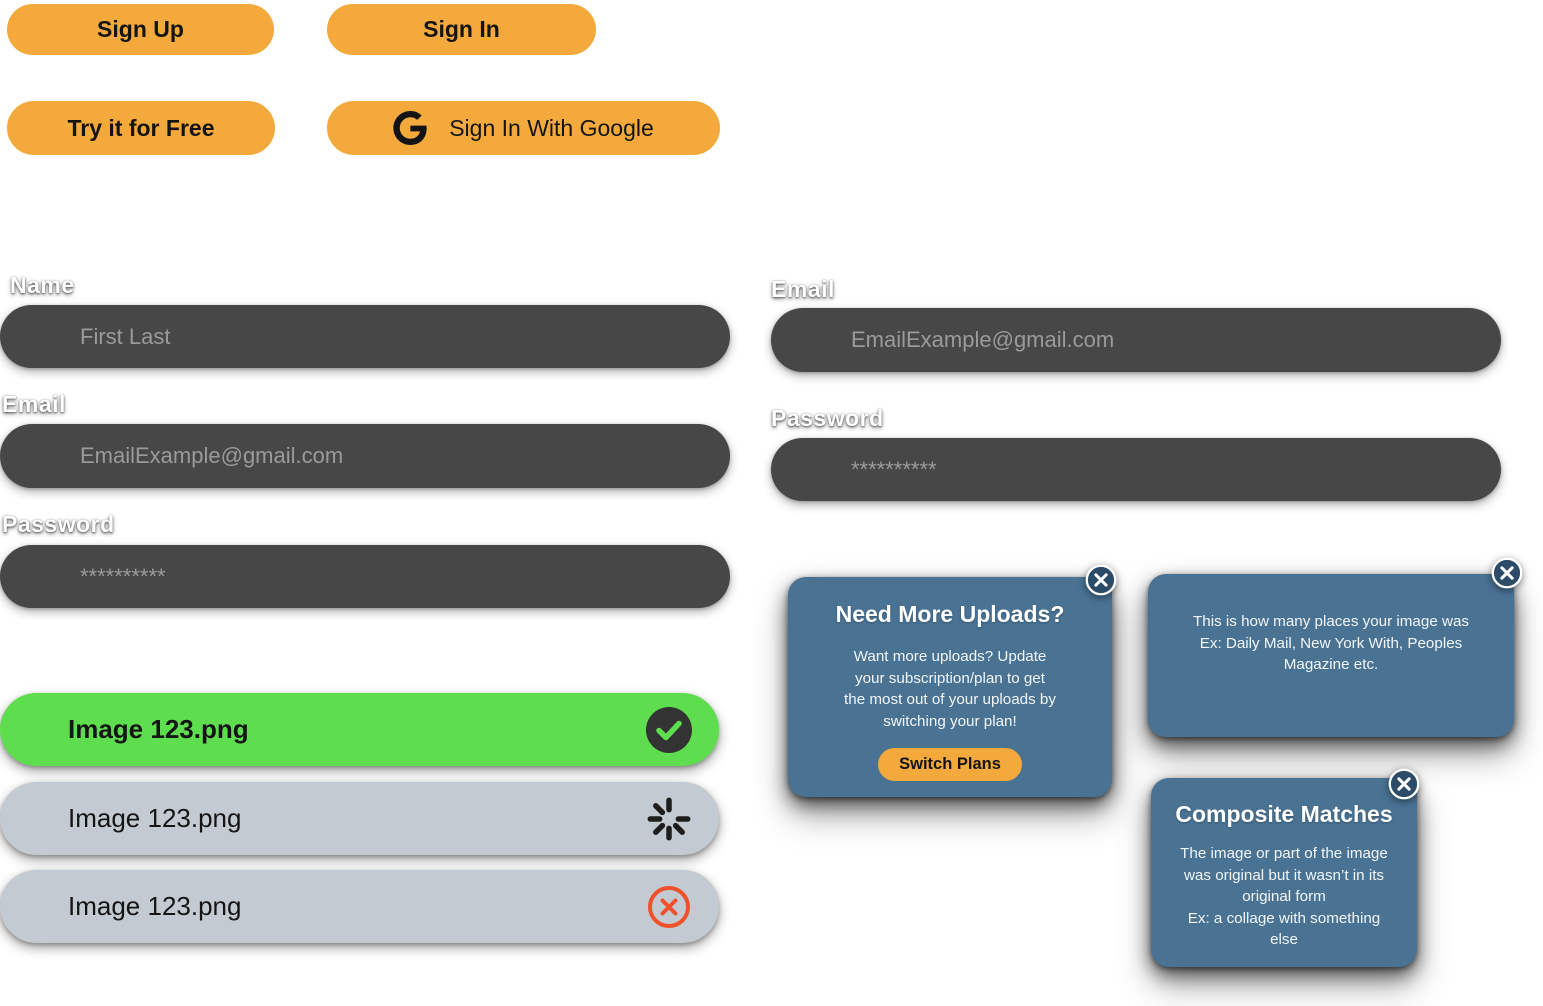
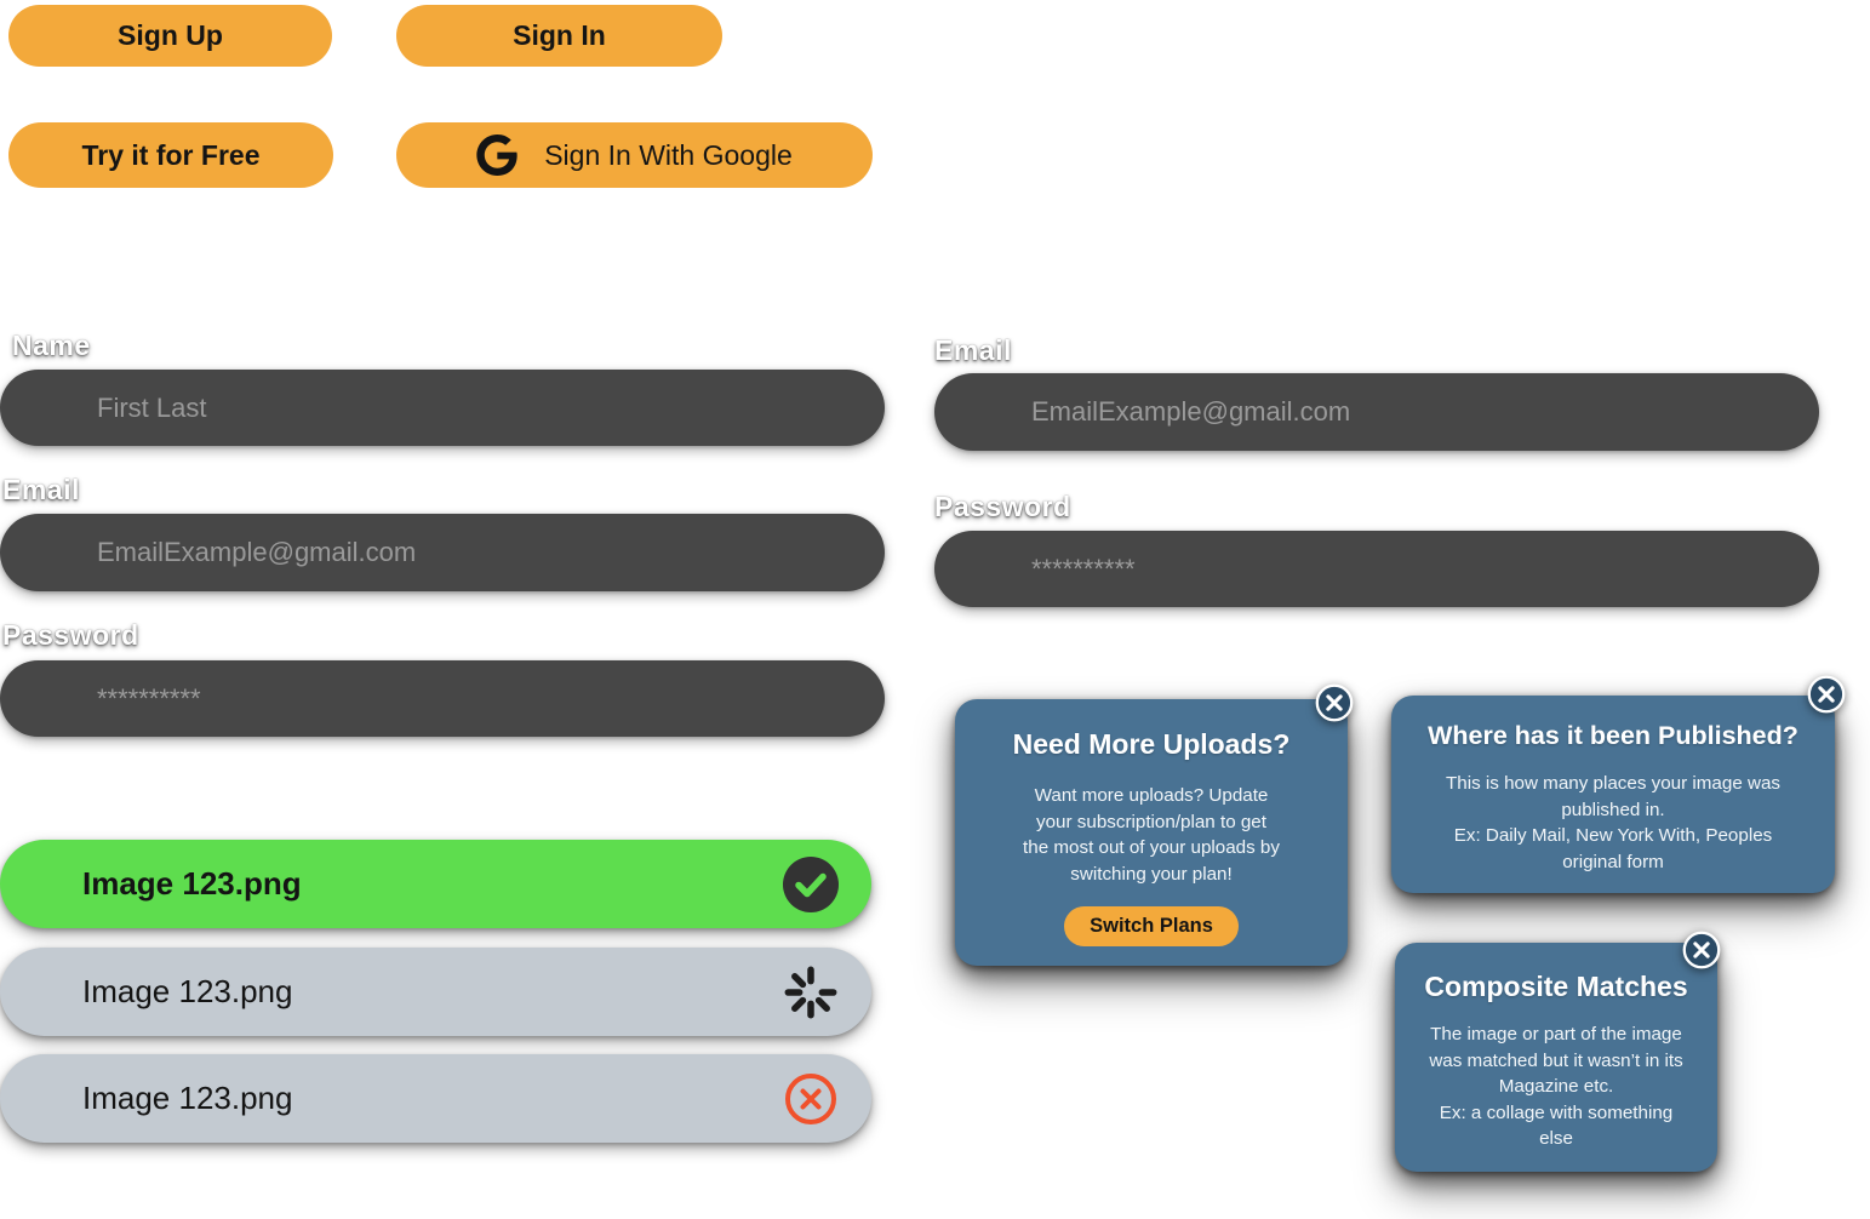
  Sign Up
  Sign In
  Try it for Free
  Sign In With Google
  Name
  First Last
  Email
  EmailExample@gmail.com
  Password
  **********
  Email
  EmailExample@gmail.com
  Password
  **********
  Image 123.png
  Image 123.png
  Image 123.png
  Need More Uploads?
  Want more uploads? Update
  your subscription/plan to get
  the most out of your uploads by
  switching your plan!
  Switch Plans
+ Where has it been Published?
  This is how many places your image was
+ published in.
  Ex: Daily Mail, New York With, Peoples
- Magazine etc.
+ original form
  Composite Matches
  The image or part of the image
- was original but it wasn’t in its
+ was matched but it wasn’t in its
- original form
+ Magazine etc.
  Ex: a collage with something
  else
